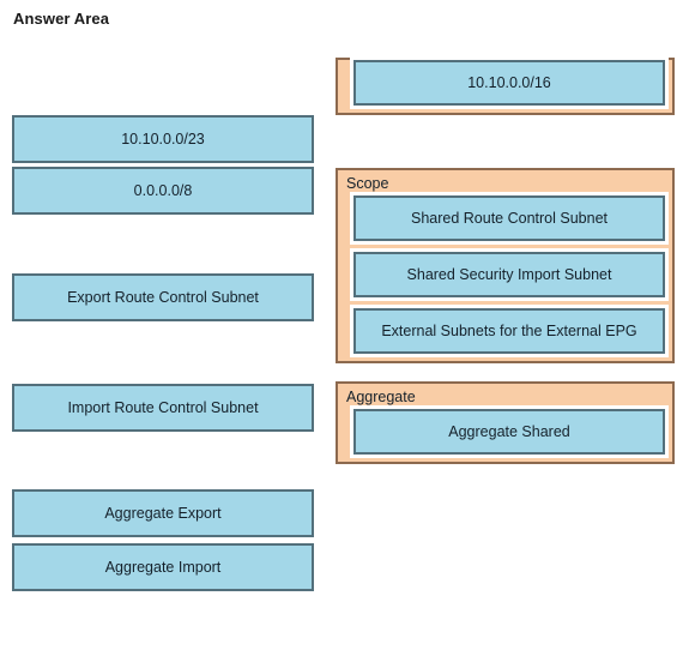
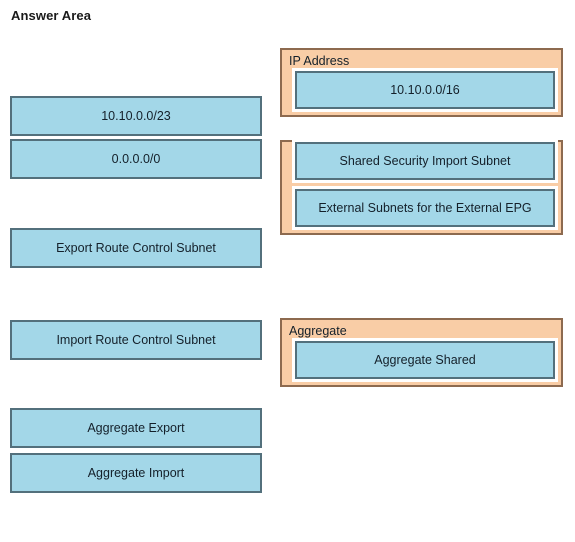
  Answer Area
  10.10.0.0/23
- 0.0.0.0/8
+ 0.0.0.0/0
  Export Route Control Subnet
  Import Route Control Subnet
  Aggregate Export
  Aggregate Import
+ IP Address
  10.10.0.0/16
- Scope
- Shared Route Control Subnet
  Shared Security Import Subnet
  External Subnets for the External EPG
  Aggregate
  Aggregate Shared
